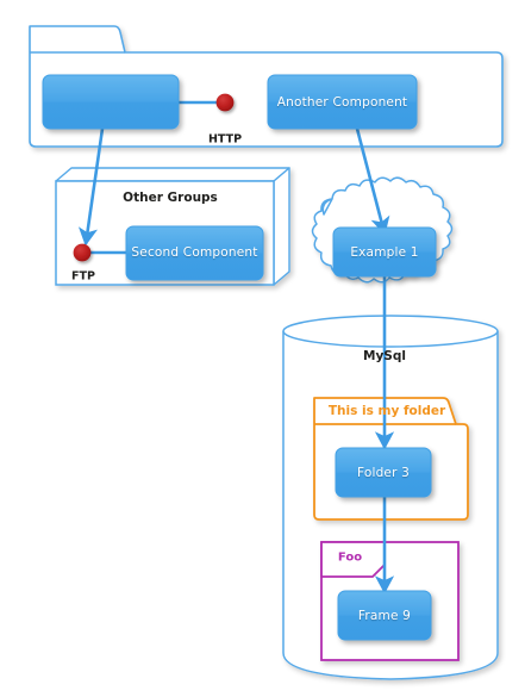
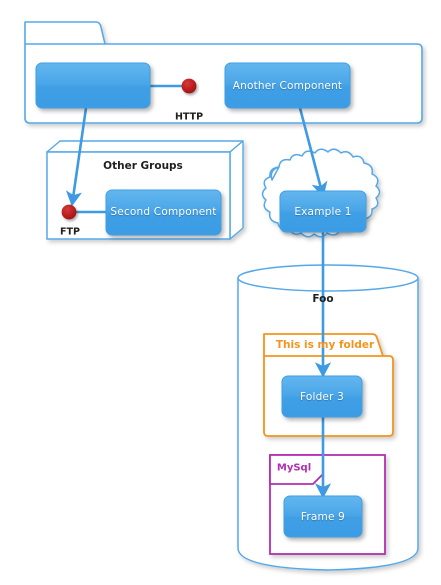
  Another Component
  Second Component
  Example 1
  Folder 3
  Frame 9
  HTTP
  FTP
  Other Groups
- MySql
+ Foo
  This is my folder
- Foo
+ MySql
